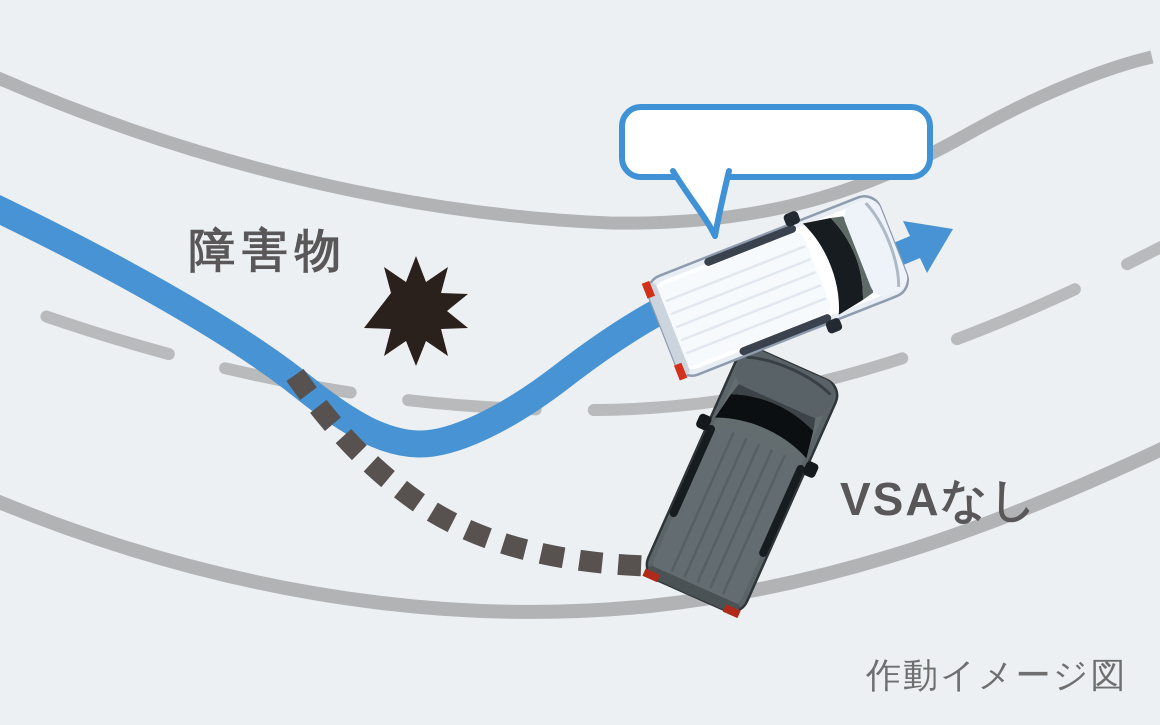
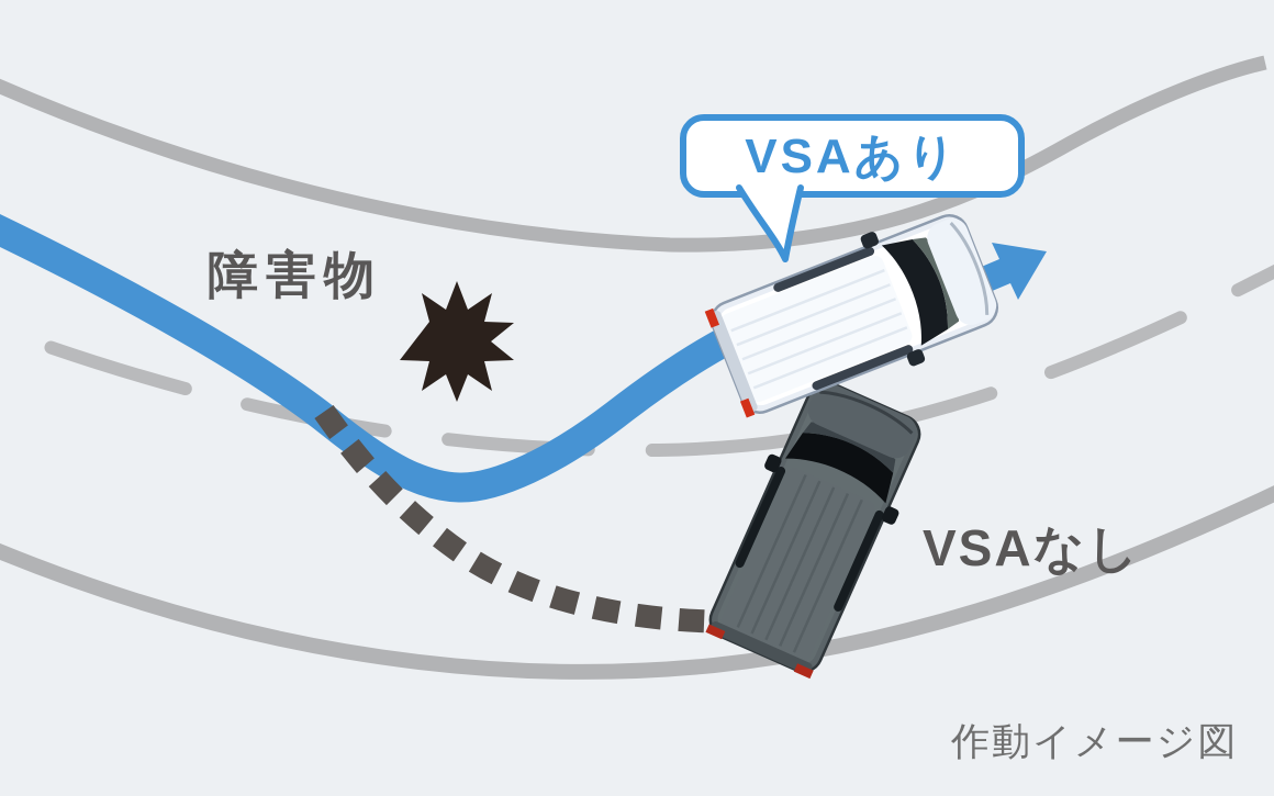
+ VSAあり
  障害物
  VSAなし
  作動イメージ図
